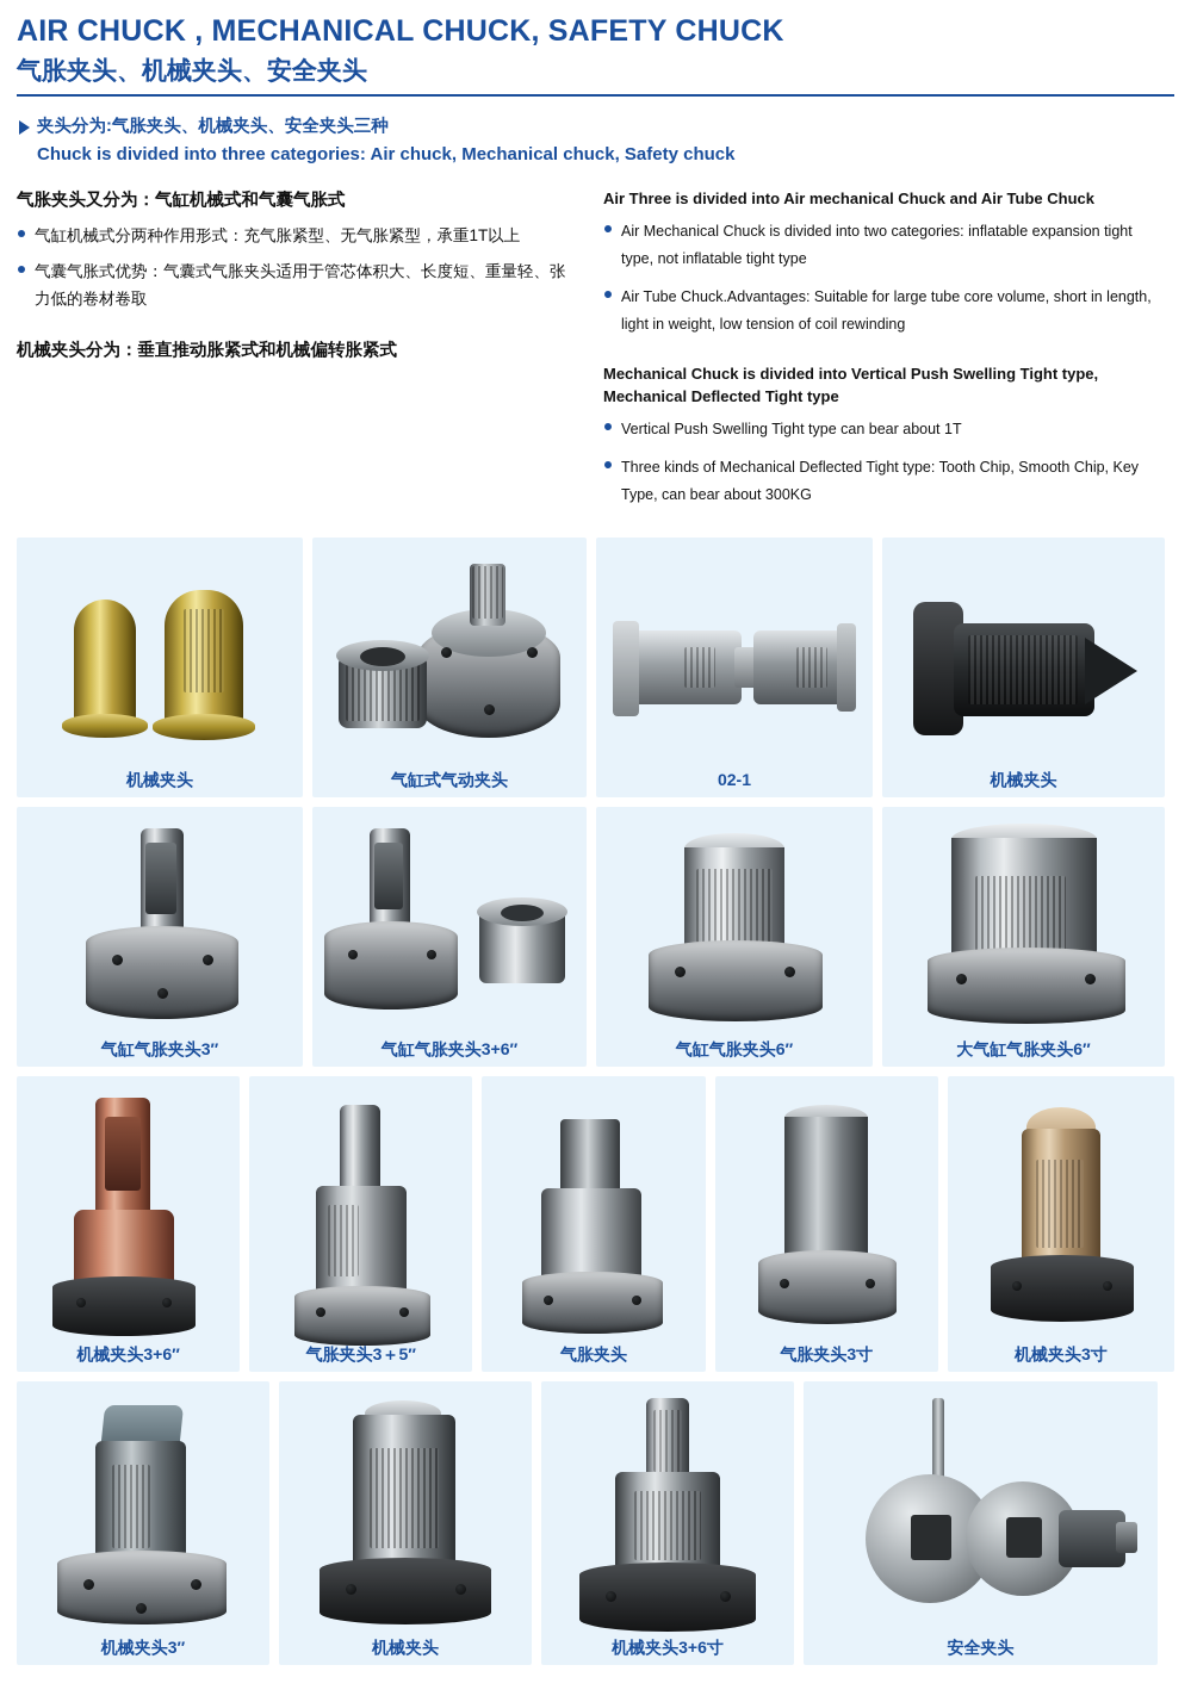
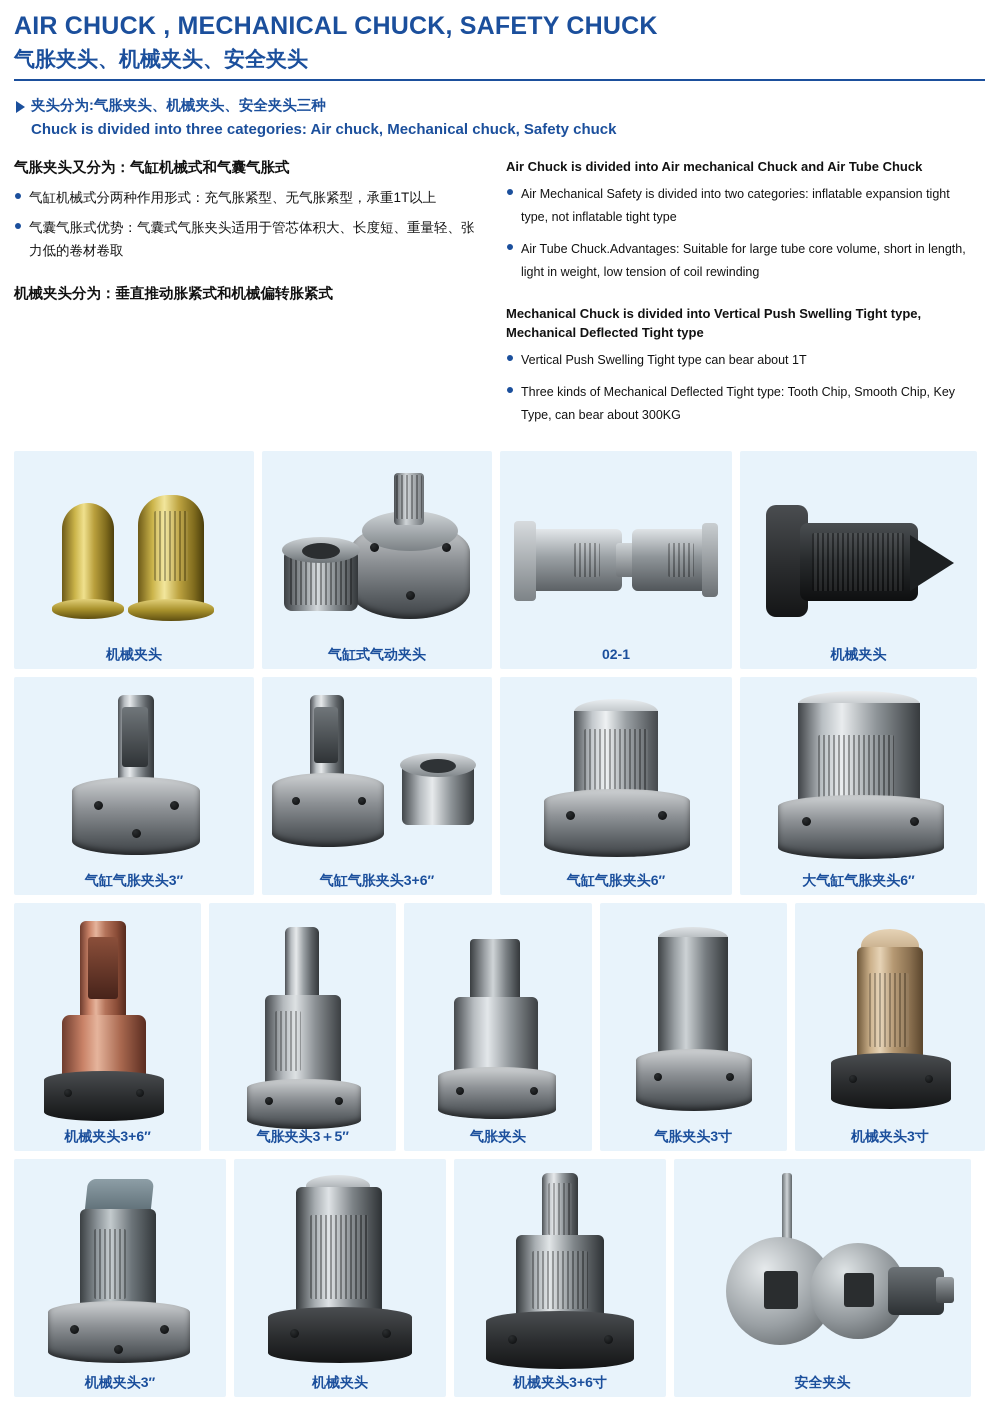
  AIR CHUCK , MECHANICAL CHUCK, SAFETY CHUCK
  气胀夹头、机械夹头、安全夹头
  夹头分为:气胀夹头、机械夹头、安全夹头三种
  Chuck is divided into three categories: Air chuck, Mechanical chuck, Safety chuck
  气胀夹头又分为：气缸机械式和气囊气胀式
  气缸机械式分两种作用形式：充气胀紧型、无气胀紧型，承重1T以上
  气囊气胀式优势：气囊式气胀夹头适用于管芯体积大、长度短、重量轻、张力低的卷材卷取
  机械夹头分为：垂直推动胀紧式和机械偏转胀紧式
- Air Three is divided into Air mechanical Chuck and Air Tube Chuck
+ Air Chuck is divided into Air mechanical Chuck and Air Tube Chuck
- Air Mechanical Chuck is divided into two categories: inflatable expansion tight type, not inflatable tight type
+ Air Mechanical Safety is divided into two categories: inflatable expansion tight type, not inflatable tight type
  Air Tube Chuck.Advantages: Suitable for large tube core volume, short in length, light in weight, low tension of coil rewinding
  Mechanical Chuck is divided into Vertical Push Swelling Tight type, Mechanical Deflected Tight type
  Vertical Push Swelling Tight type can bear about 1T
  Three kinds of Mechanical Deflected Tight type: Tooth Chip, Smooth Chip, Key Type, can bear about 300KG
  机械夹头
  气缸式气动夹头
  02-1
  机械夹头
  气缸气胀夹头3″
  气缸气胀夹头3+6″
  气缸气胀夹头6″
  大气缸气胀夹头6″
  机械夹头3+6″
  气胀夹头3＋5″
  气胀夹头
  气胀夹头3寸
  机械夹头3寸
  机械夹头3″
  机械夹头
  机械夹头3+6寸
  安全夹头
